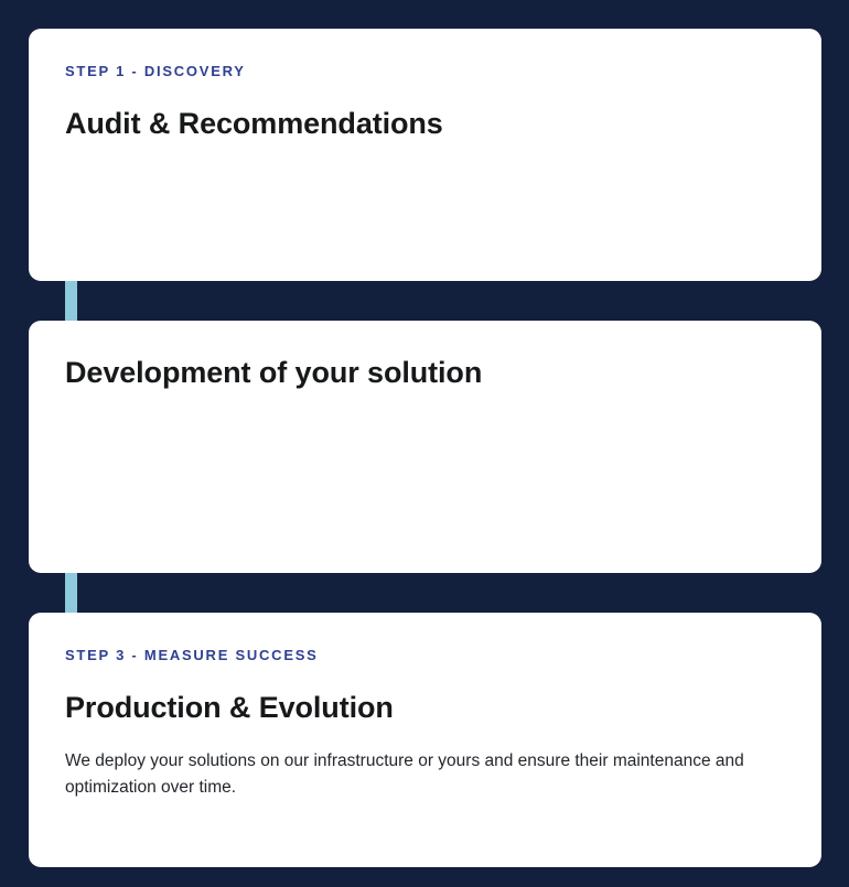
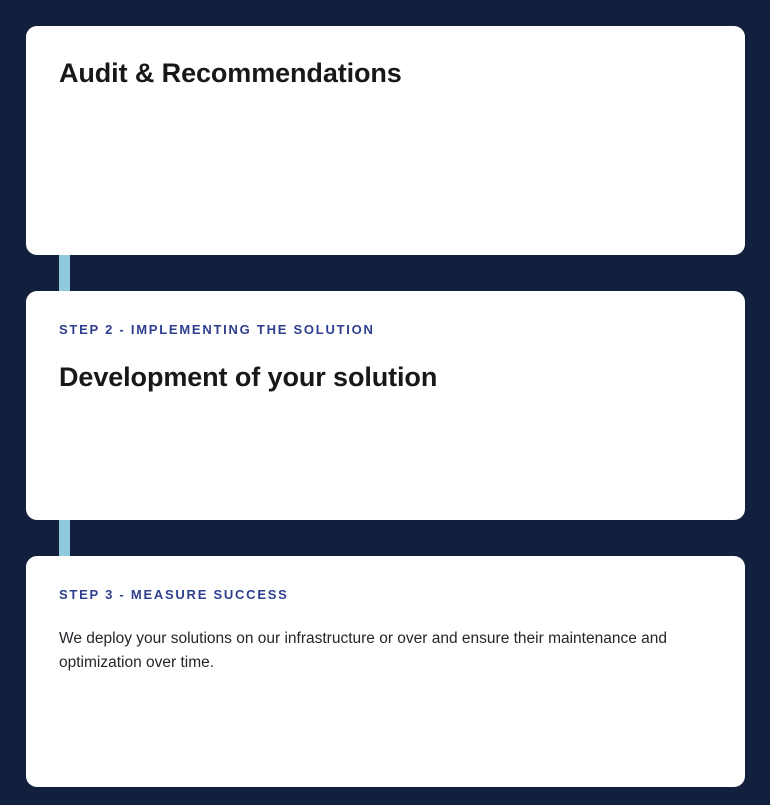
- STEP 1 - DISCOVERY
  Audit & Recommendations
+ STEP 2 - IMPLEMENTING THE SOLUTION
  Development of your solution
  STEP 3 - MEASURE SUCCESS
- Production & Evolution
- We deploy your solutions on our infrastructure or yours and ensure their maintenance and optimization over time.
+ We deploy your solutions on our infrastructure or over and ensure their maintenance and optimization over time.
